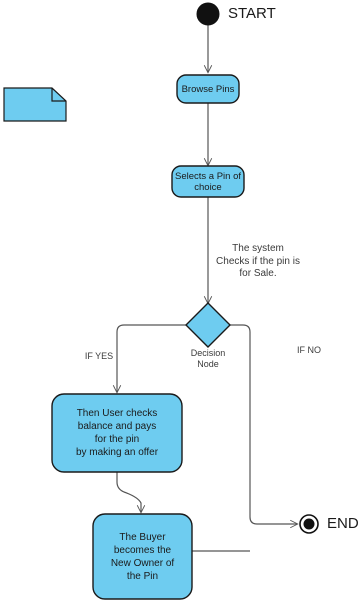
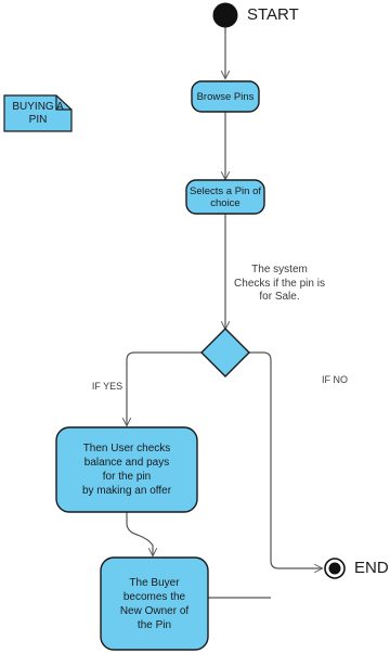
  START
  END
+ BUYING A
+ PIN
  Browse Pins
  Selects a Pin of
  choice
  The system
  Checks if the pin is
  for Sale.
- Decision
- Node
  IF YES
  IF NO
  Then User checks
  balance and pays
  for the pin
  by making an offer
  The Buyer
  becomes the
  New Owner of
  the Pin
